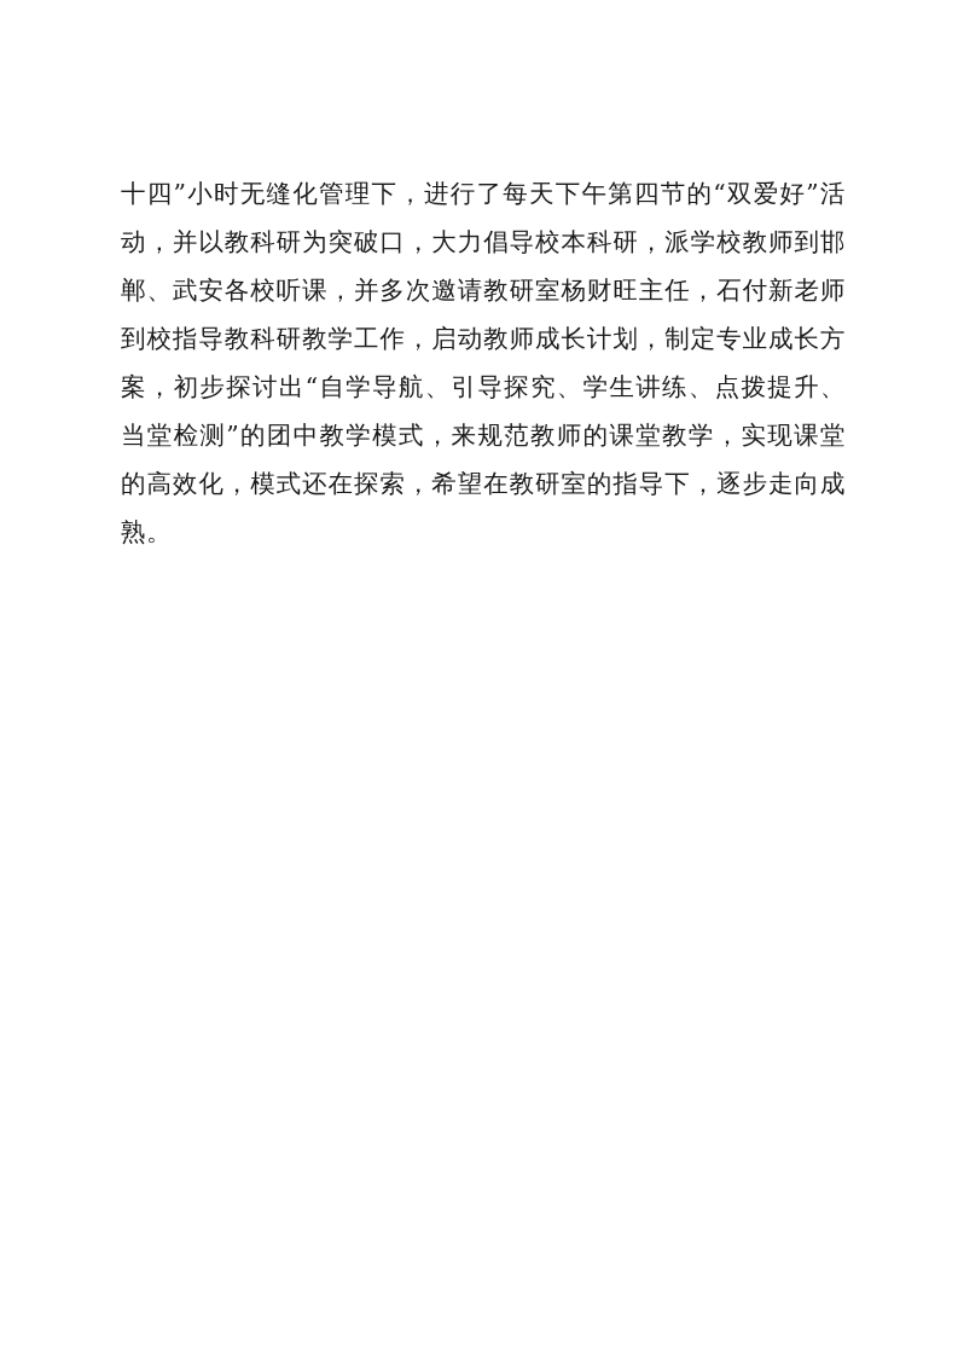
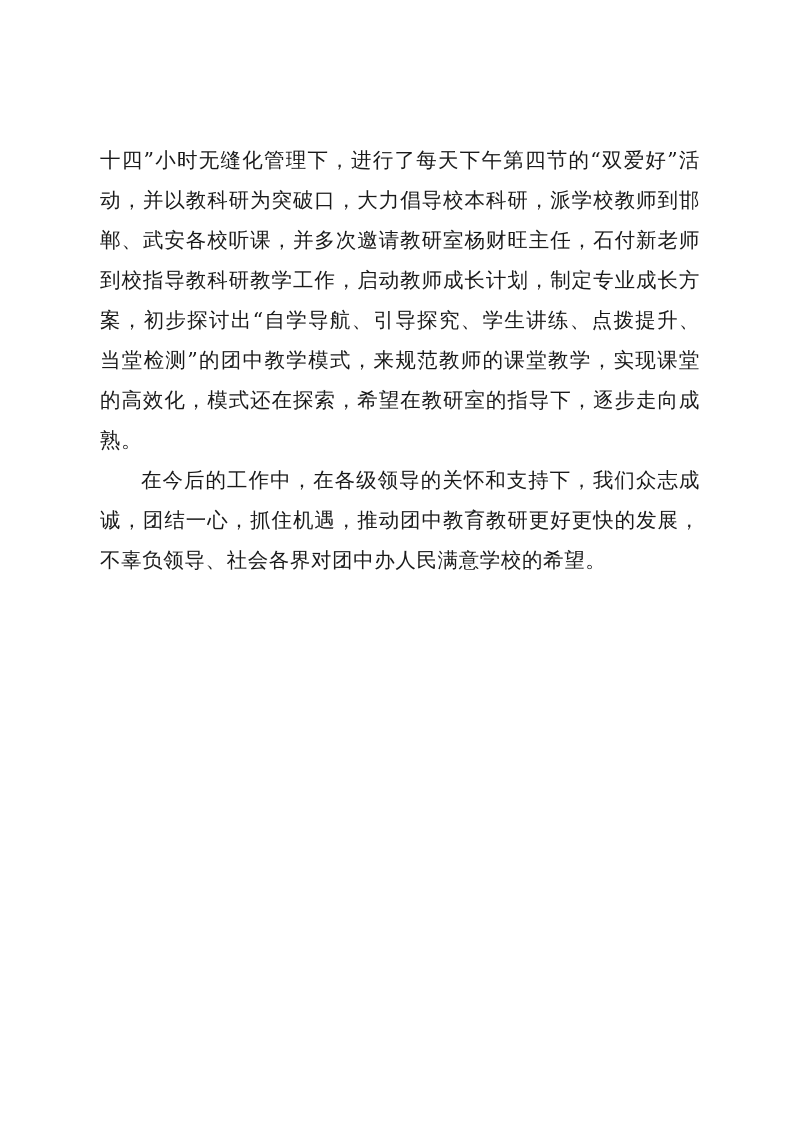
  十四”小时无缝化管理下，进行了每天下午第四节的“双爱好”活动，并以教科研为突破口，大力倡导校本科研，派学校教师到邯郸、武安各校听课，并多次邀请教研室杨财旺主任，石付新老师到校指导教科研教学工作，启动教师成长计划，制定专业成长方案，初步探讨出“自学导航、引导探究、学生讲练、点拨提升、当堂检测”的团中教学模式，来规范教师的课堂教学，实现课堂的高效化，模式还在探索，希望在教研室的指导下，逐步走向成熟。
+ 在今后的工作中，在各级领导的关怀和支持下，我们众志成诚，团结一心，抓住机遇，推动团中教育教研更好更快的发展，不辜负领导、社会各界对团中办人民满意学校的希望。
